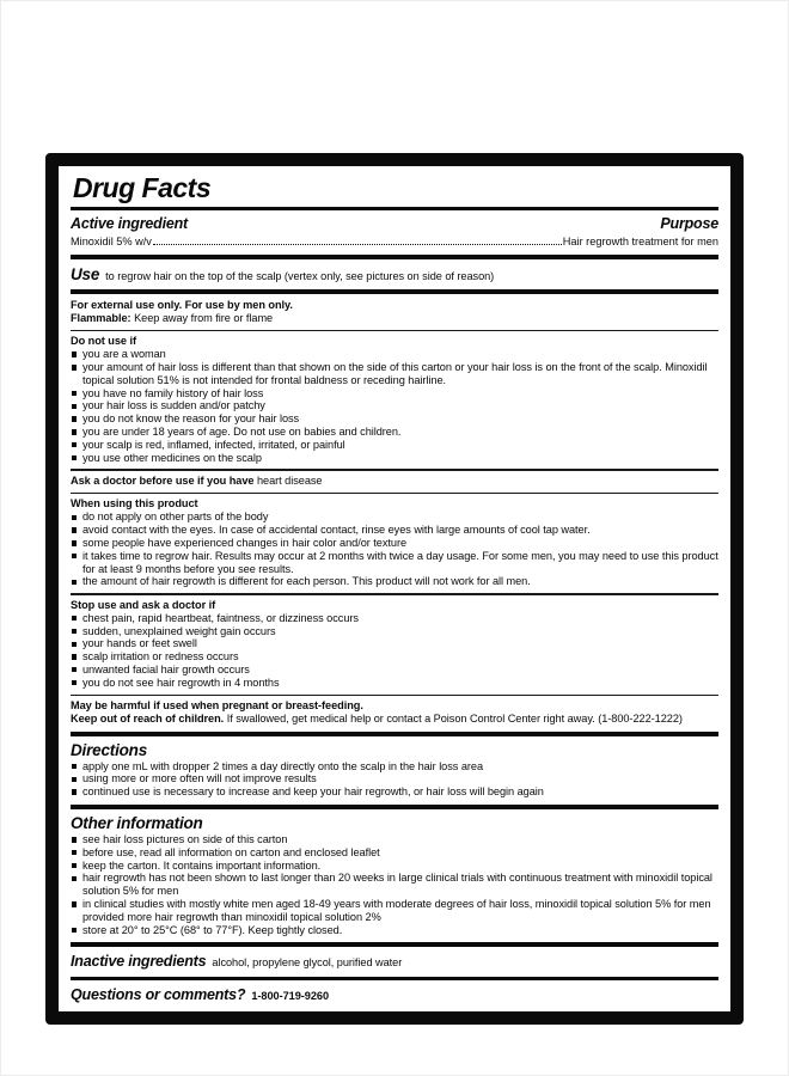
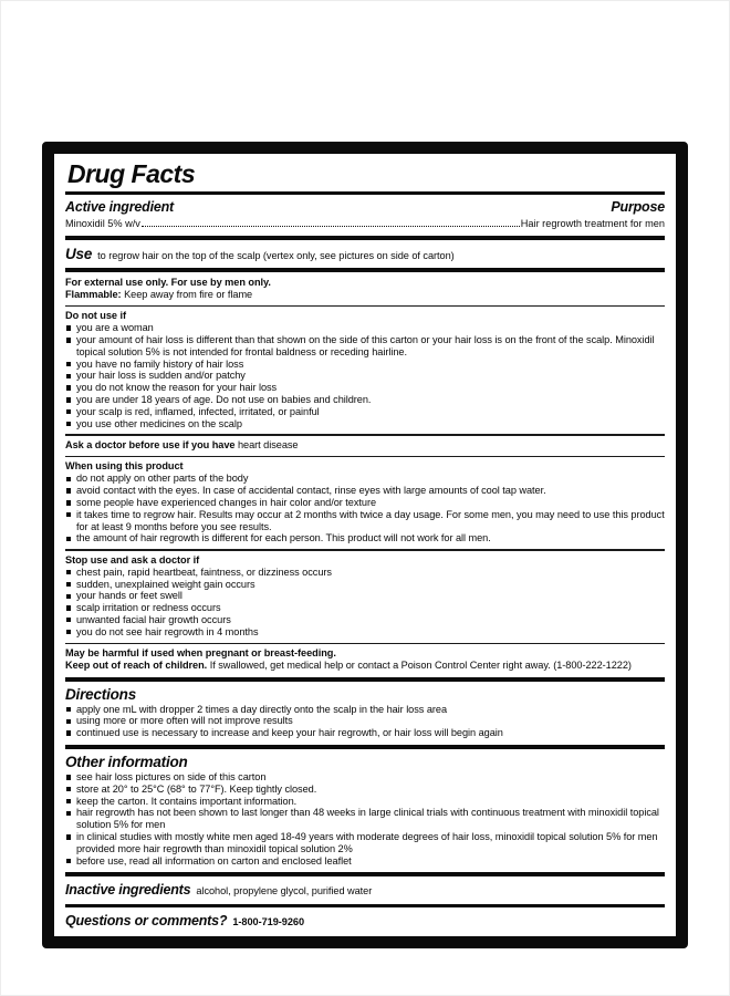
  Drug Facts
  Active ingredient
  Purpose
  Minoxidil 5% w/v
  Hair regrowth treatment for men
  Use
- to regrow hair on the top of the scalp (vertex only, see pictures on side of reason)
+ to regrow hair on the top of the scalp (vertex only, see pictures on side of carton)
  For external use only. For use by men only.
  Flammable: Keep away from fire or flame
  Do not use if
  you are a woman
- your amount of hair loss is different than that shown on the side of this carton or your hair loss is on the front of the scalp. Minoxidil topical solution 51% is not intended for frontal baldness or receding hairline.
+ your amount of hair loss is different than that shown on the side of this carton or your hair loss is on the front of the scalp. Minoxidil topical solution 5% is not intended for frontal baldness or receding hairline.
  you have no family history of hair loss
  your hair loss is sudden and/or patchy
  you do not know the reason for your hair loss
  you are under 18 years of age. Do not use on babies and children.
  your scalp is red, inflamed, infected, irritated, or painful
  you use other medicines on the scalp
  Ask a doctor before use if you have heart disease
  When using this product
  do not apply on other parts of the body
  avoid contact with the eyes. In case of accidental contact, rinse eyes with large amounts of cool tap water.
  some people have experienced changes in hair color and/or texture
  it takes time to regrow hair. Results may occur at 2 months with twice a day usage. For some men, you may need to use this product for at least 9 months before you see results.
  the amount of hair regrowth is different for each person. This product will not work for all men.
  Stop use and ask a doctor if
  chest pain, rapid heartbeat, faintness, or dizziness occurs
  sudden, unexplained weight gain occurs
  your hands or feet swell
  scalp irritation or redness occurs
  unwanted facial hair growth occurs
  you do not see hair regrowth in 4 months
  May be harmful if used when pregnant or breast-feeding.
  Keep out of reach of children. If swallowed, get medical help or contact a Poison Control Center right away. (1-800-222-1222)
  Directions
  apply one mL with dropper 2 times a day directly onto the scalp in the hair loss area
  using more or more often will not improve results
  continued use is necessary to increase and keep your hair regrowth, or hair loss will begin again
  Other information
  see hair loss pictures on side of this carton
- before use, read all information on carton and enclosed leaflet
+ store at 20° to 25°C (68° to 77°F). Keep tightly closed.
  keep the carton. It contains important information.
- hair regrowth has not been shown to last longer than 20 weeks in large clinical trials with continuous treatment with minoxidil topical solution 5% for men
+ hair regrowth has not been shown to last longer than 48 weeks in large clinical trials with continuous treatment with minoxidil topical solution 5% for men
  in clinical studies with mostly white men aged 18-49 years with moderate degrees of hair loss, minoxidil topical solution 5% for men provided more hair regrowth than minoxidil topical solution 2%
- store at 20° to 25°C (68° to 77°F). Keep tightly closed.
+ before use, read all information on carton and enclosed leaflet
  Inactive ingredients
  alcohol, propylene glycol, purified water
  Questions or comments?
  1-800-719-9260
